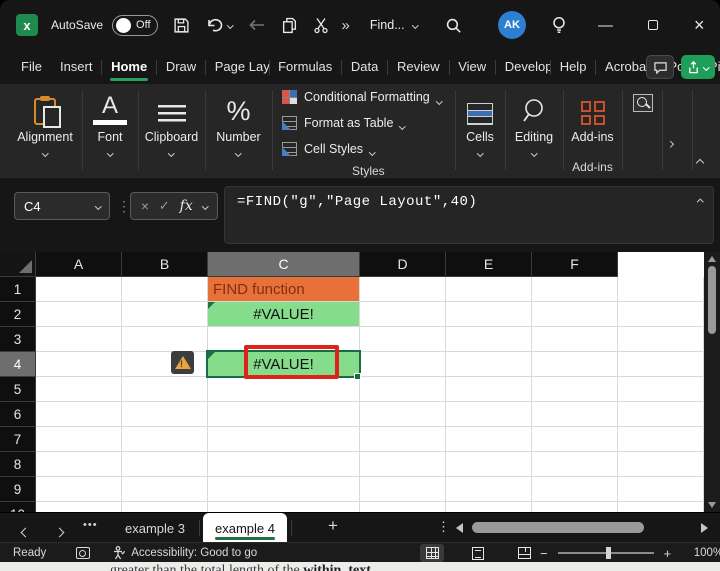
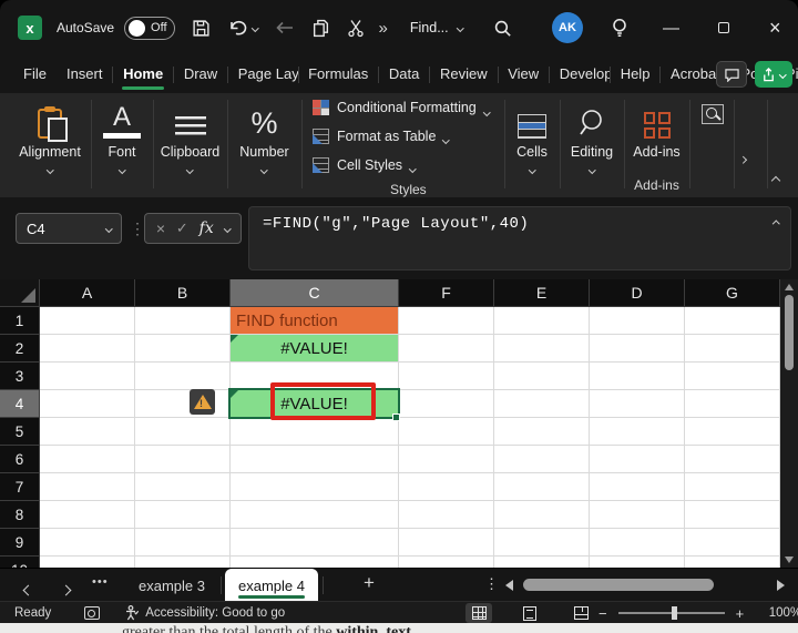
  x
  AutoSave
  Off
  »
  Find...
  AK
  —
  ×
  File
  Insert
  Home
  Draw
  Page Lay
  Formulas
  Data
  Review
  View
  Develop
  Help
  Acroba
  Alignment
  A
  Font
  Clipboard
  %
  Number
  Conditional Formatting
  Format as Table
  Cell Styles
  Styles
  Cells
  Editing
  Add-ins
  Add-ins
  C4
  ⋮
  ×
  ✓
  fx
  =FIND("g","Page Layout",40)
  A
  B
  C
- D
+ F
  E
- F
+ D
+ G
  1
  FIND function
  2
  #VALUE!
  3
  4
  #VALUE!
  5
  6
  7
  8
  9
  •••
  example 3
  example 4
  +
  ⋮
  Ready
  Accessibility: Good to go
  −
  +
  100%
